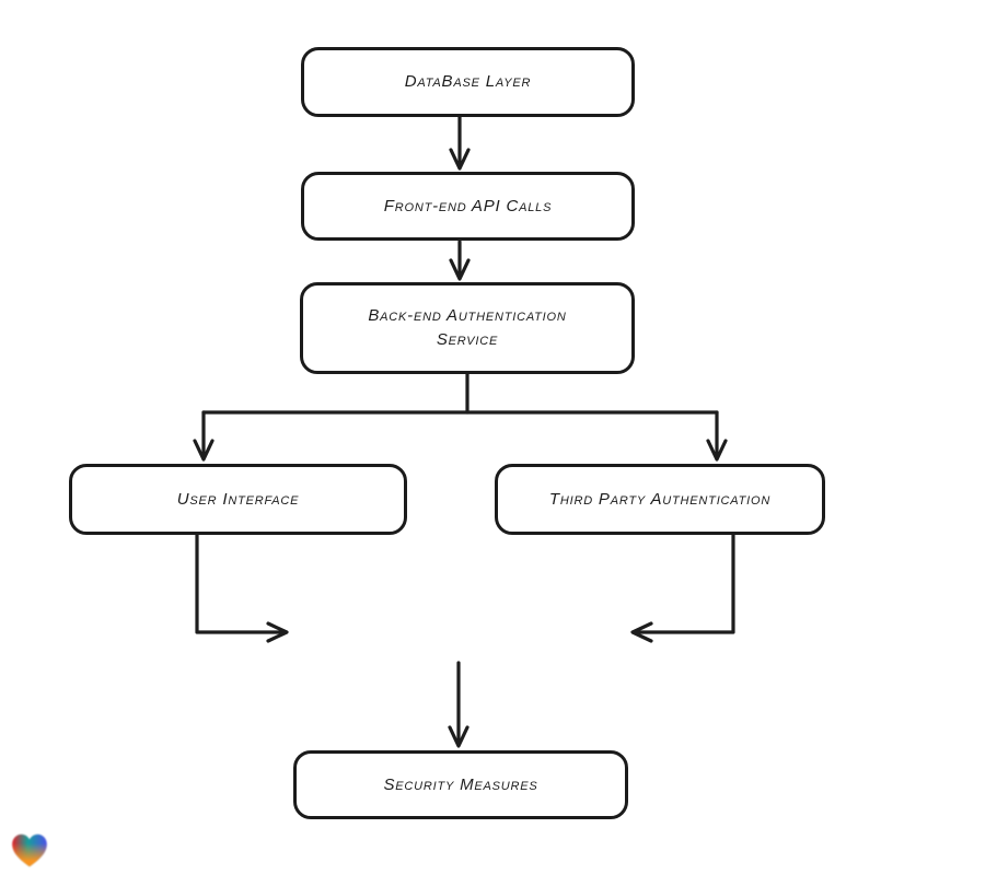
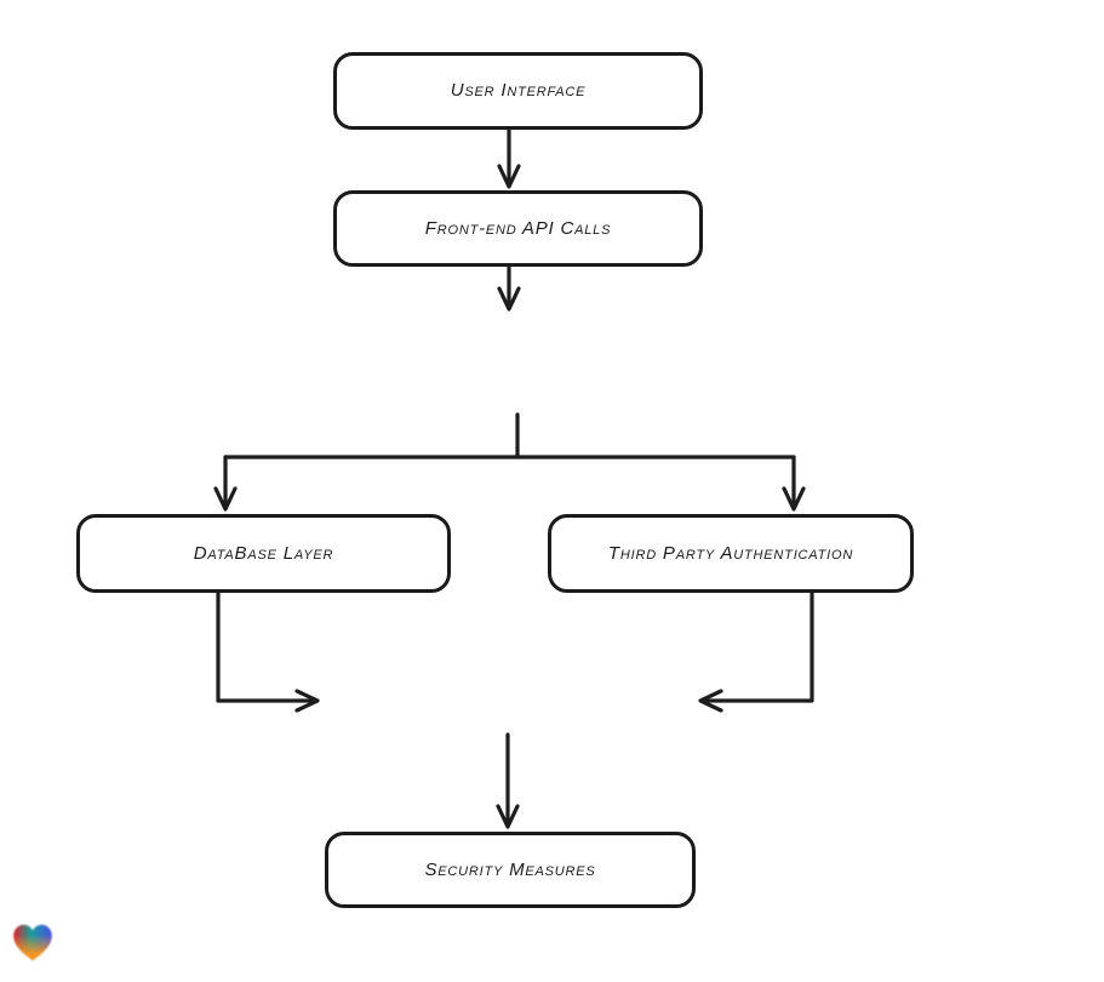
- DataBase Layer
+ User Interface
  Front-end API Calls
- Back-end Authentication Service
- User Interface
+ DataBase Layer
  Third Party Authentication
  Security Measures
